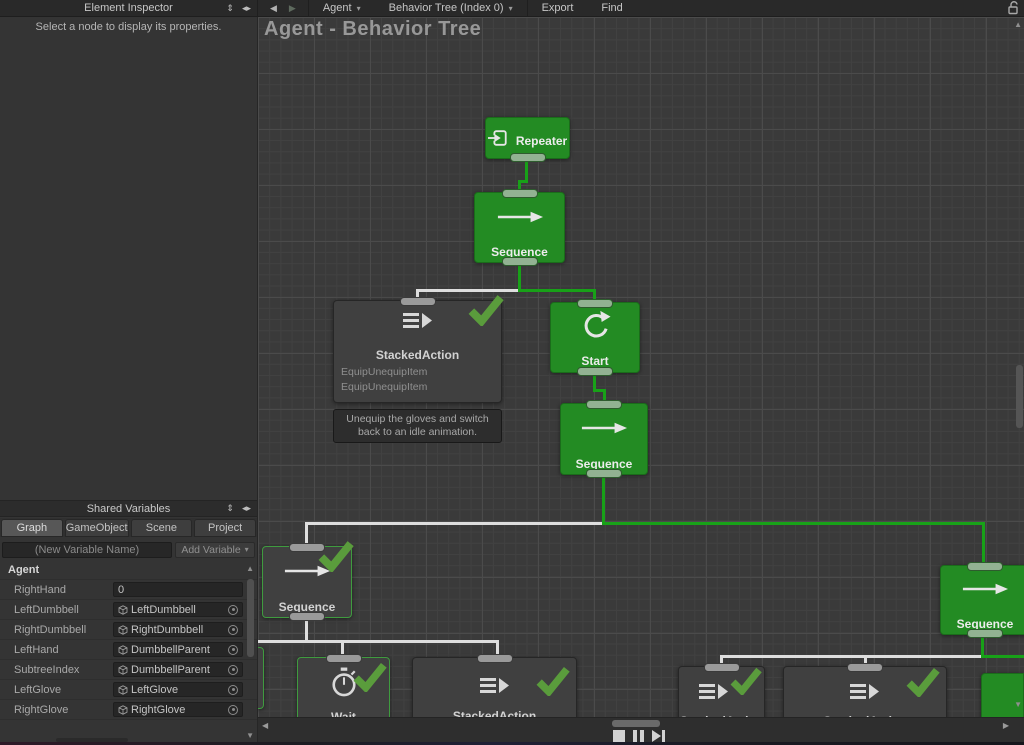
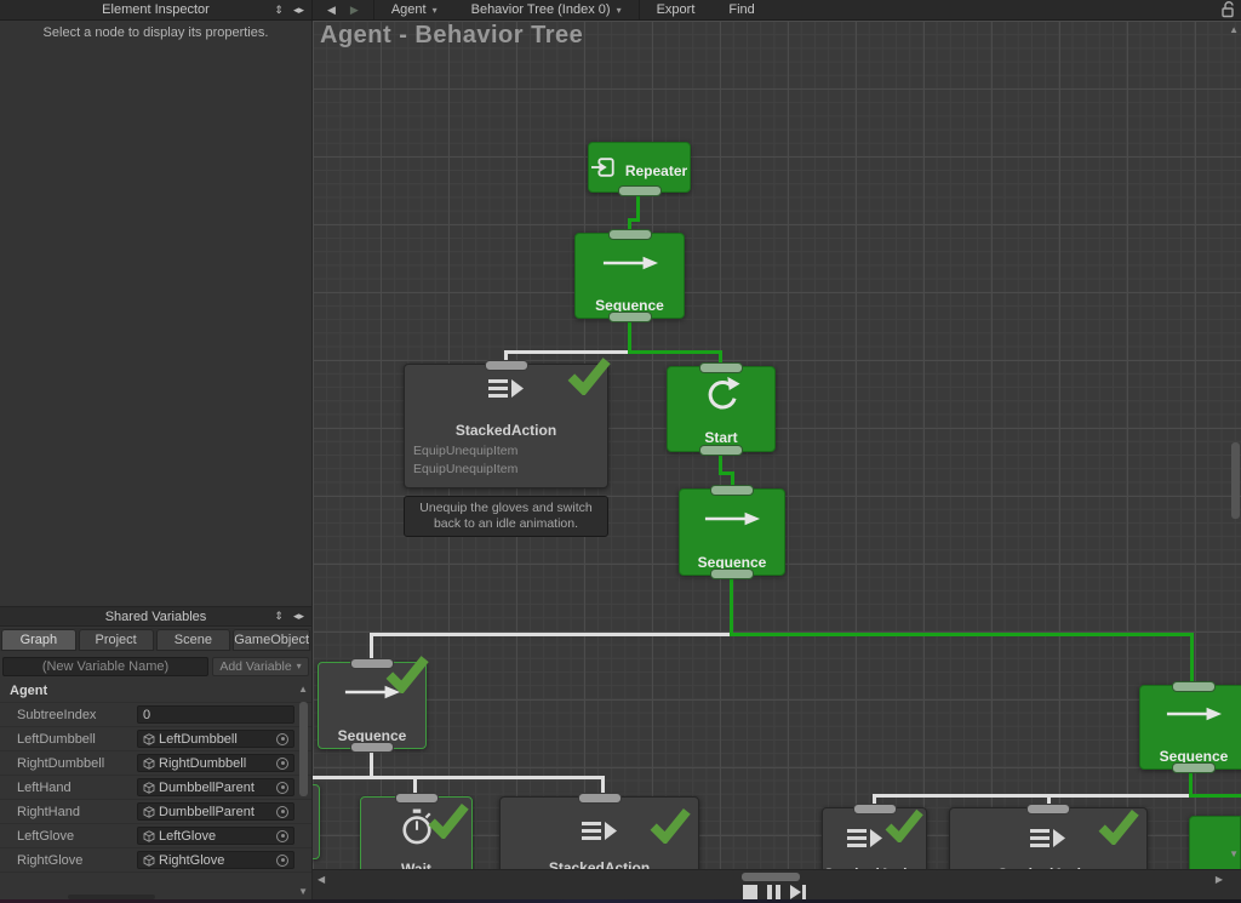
  Element Inspector
  ⇕
  ◂▸
  ◀
  ▶
  Agent
  ▾
  Behavior Tree (Index 0)
  ▾
  Export
  Find
  Select a node to display its properties.
  Shared Variables
  ⇕
  ◂▸
  Graph
- GameObject
+ Project
  Scene
- Project
+ GameObject
  (New Variable Name)
  Add Variable
  ▾
  Agent
- RightHand
+ SubtreeIndex
  0
  LeftDumbbell
  LeftDumbbell
  RightDumbbell
  RightDumbbell
  LeftHand
  DumbbellParent
- SubtreeIndex
+ RightHand
  DumbbellParent
  LeftGlove
  LeftGlove
  RightGlove
  RightGlove
  ▲
  ▼
  Agent - Behavior Tree
  Repeater
  Sequence
  StackedAction
  EquipUnequipItem
  EquipUnequipItem
  Unequip the gloves and switch back to an idle animation.
  Start
  Sequence
  Sequence
  StackedAction
  Sequence
  ▲
  ▼
  ◀
  ▶
